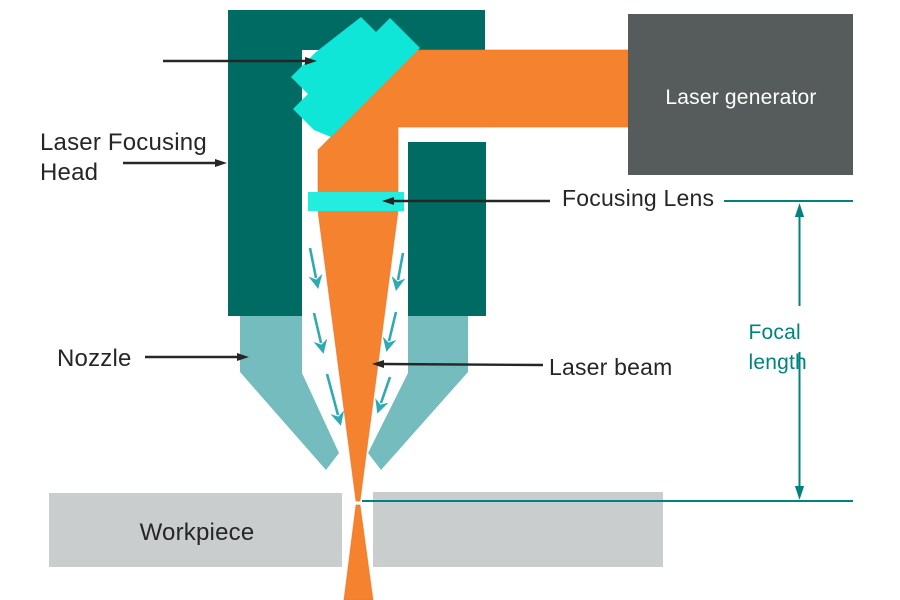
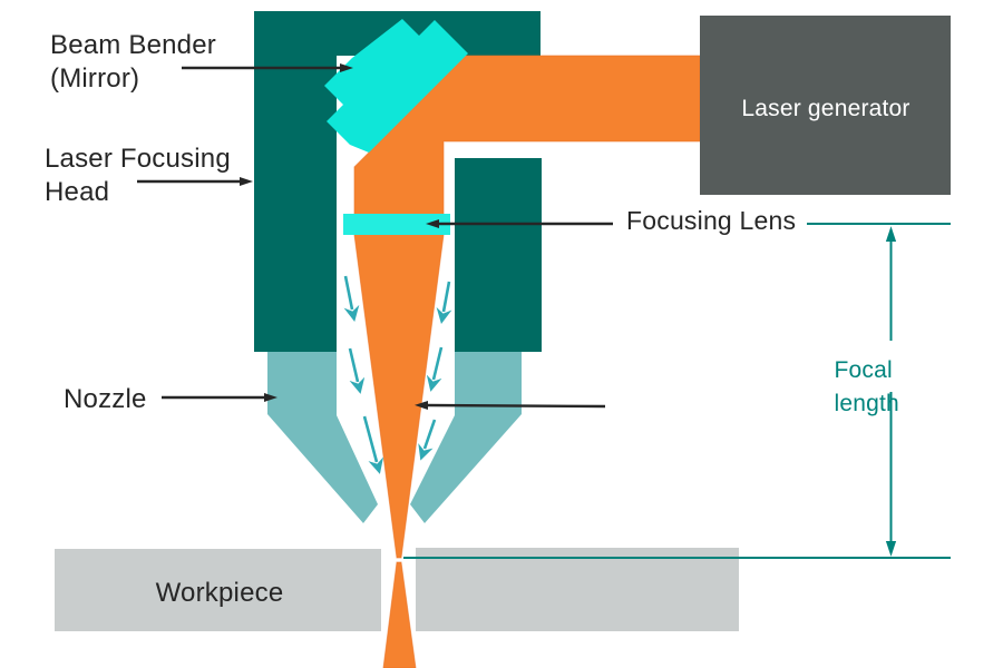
+ Beam Bender
+ (Mirror)
  Laser Focusing
  Head
  Nozzle
  Workpiece
  Laser generator
  Focusing Lens
- Laser beam
  Focal length
